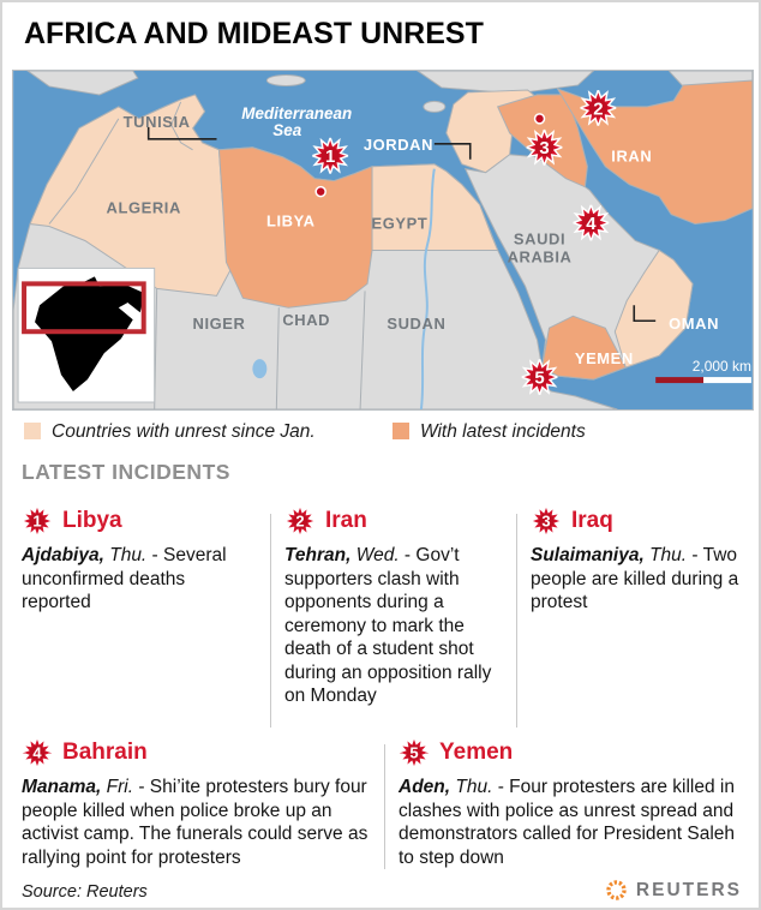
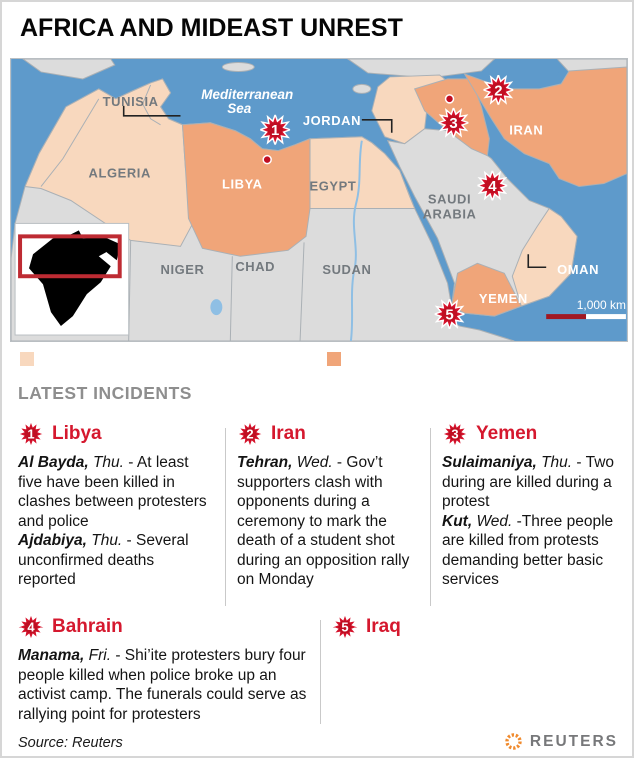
  AFRICA AND MIDEAST UNREST
  Mediterranean
  Sea
  TUNISIA
  ALGERIA
  LIBYA
  EGYPT
  JORDAN
  IRAN
  NIGER
  CHAD
  SUDAN
  SAUDI
  ARABIA
  YEMEN
  OMAN
- 2,000 km
+ 1,000 km
  1
  2
  3
  4
  5
- Countries with unrest since Jan.
- With latest incidents
  LATEST INCIDENTS
  1
  Libya
+ Al Bayda, Thu. - At least five have been killed in clashes between protesters and police
  Ajdabiya, Thu. - Several unconfirmed deaths reported
  2
  Iran
  Tehran, Wed. - Gov’t supporters clash with opponents during a ceremony to mark the death of a student shot during an opposition rally on Monday
  3
- Iraq
+ Yemen
- Sulaimaniya, Thu. - Two people are killed during a protest
+ Sulaimaniya, Thu. - Two during are killed during a protest
+ Kut, Wed. -Three people are killed from protests demanding better basic services
  4
  Bahrain
  Manama, Fri. - Shi’ite protesters bury four people killed when police broke up an activist camp. The funerals could serve as rallying point for protesters
  5
- Yemen
+ Iraq
- Aden, Thu. - Four protesters are killed in clashes with police as unrest spread and demonstrators called for President Saleh to step down
  Source: Reuters
  REUTERS
